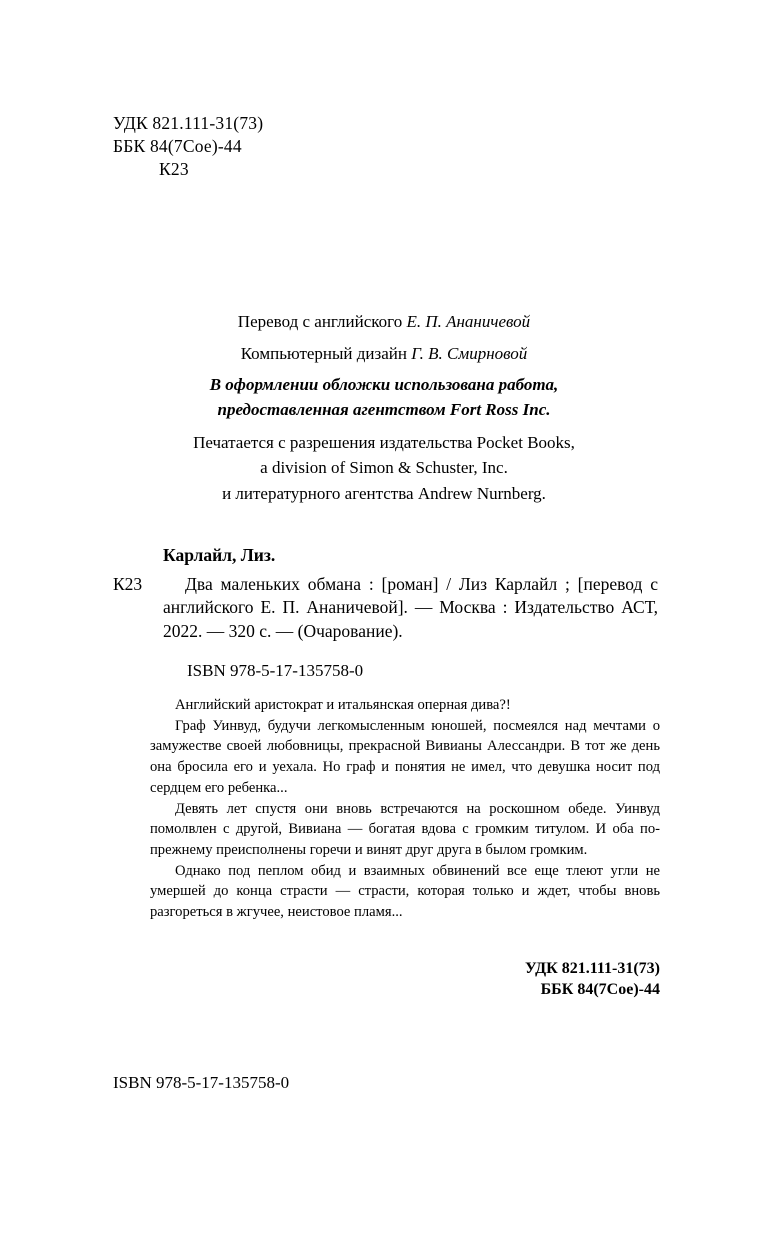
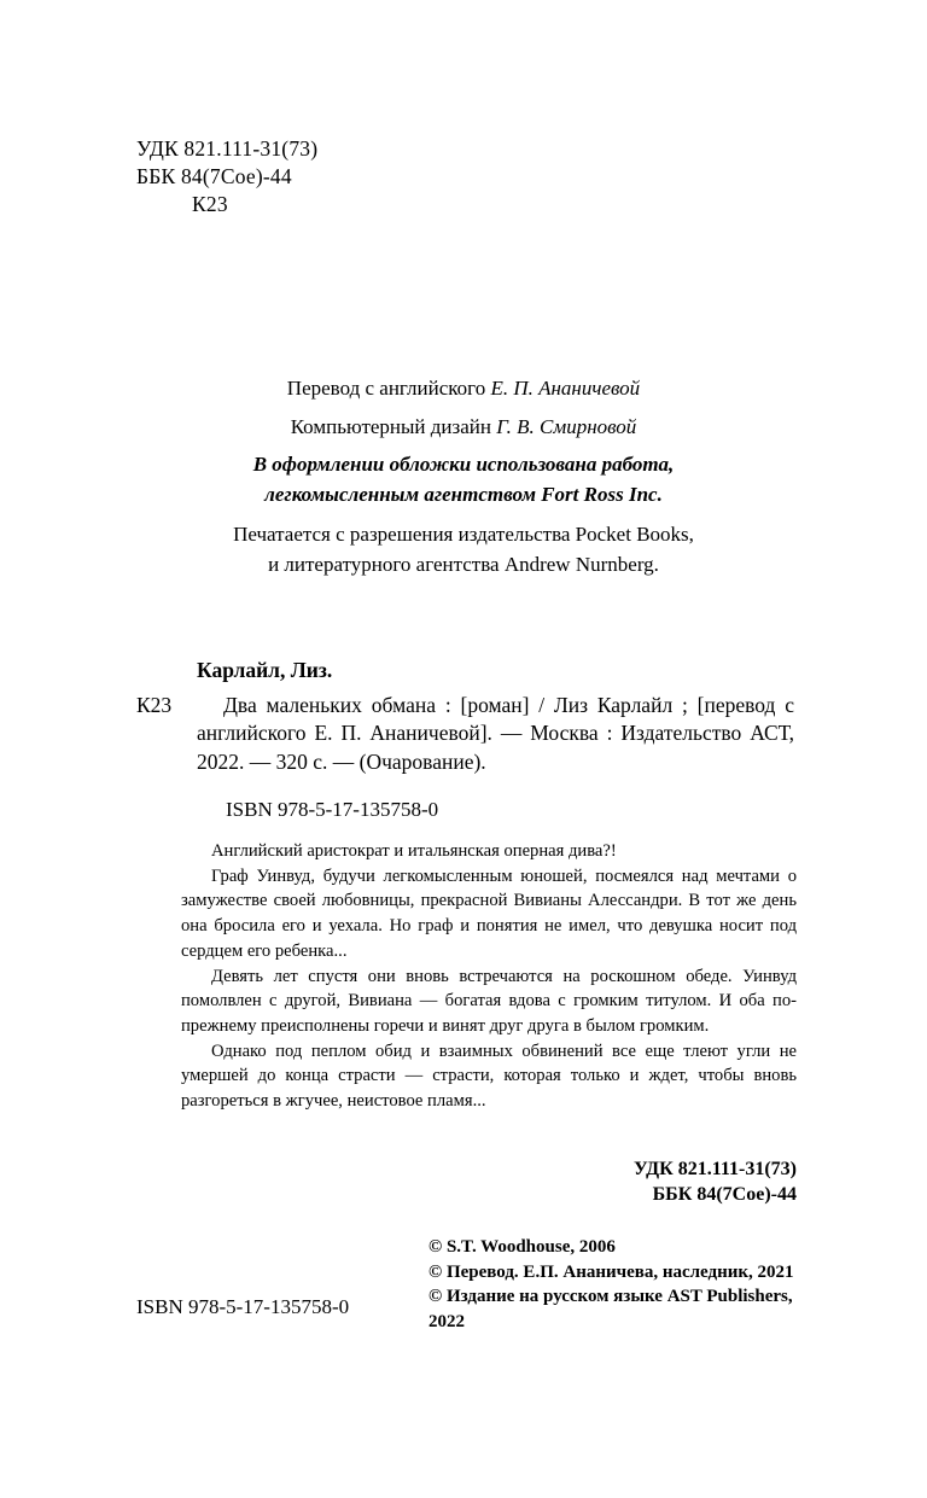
  УДК 821.111-31(73)
  ББК 84(7Сое)-44
  К23
  Перевод с английского Е. П. Ананичевой
  Компьютерный дизайн Г. В. Смирновой
  В оформлении обложки использована работа,
- предоставленная агентством Fort Ross Inc.
+ легкомысленным агентством Fort Ross Inc.
  Печатается с разрешения издательства Pocket Books,
- a division of Simon & Schuster, Inc.
  и литературного агентства Andrew Nurnberg.
  Карлайл, Лиз.
  К23
  Два маленьких обмана : [роман] / Лиз Карлайл ; [перевод с английского Е. П. Ананичевой]. — Москва : Издательство АСТ, 2022. — 320 с. — (Очарование).
  ISBN 978-5-17-135758-0
  Английский аристократ и итальянская оперная дива?!
  Граф Уинвуд, будучи легкомысленным юношей, посмеялся над мечтами о замужестве своей любовницы, прекрасной Вивианы Алессандри. В тот же день она бросила его и уехала. Но граф и понятия не имел, что девушка носит под сердцем его ребенка...
  Девять лет спустя они вновь встречаются на роскошном обеде. Уинвуд помолвлен с другой, Вивиана — богатая вдова с громким титулом. И оба по-прежнему преисполнены горечи и винят друг друга в былом громким.
  Однако под пеплом обид и взаимных обвинений все еще тлеют угли не умершей до конца страсти — страсти, которая только и ждет, чтобы вновь разгореться в жгучее, неистовое пламя...
  УДК 821.111-31(73)
  ББК 84(7Сое)-44
+ © S.T. Woodhouse, 2006
+ © Перевод. Е.П. Ананичева, наследник, 2021
+ © Издание на русском языке AST Publishers, 2022
  ISBN 978-5-17-135758-0
